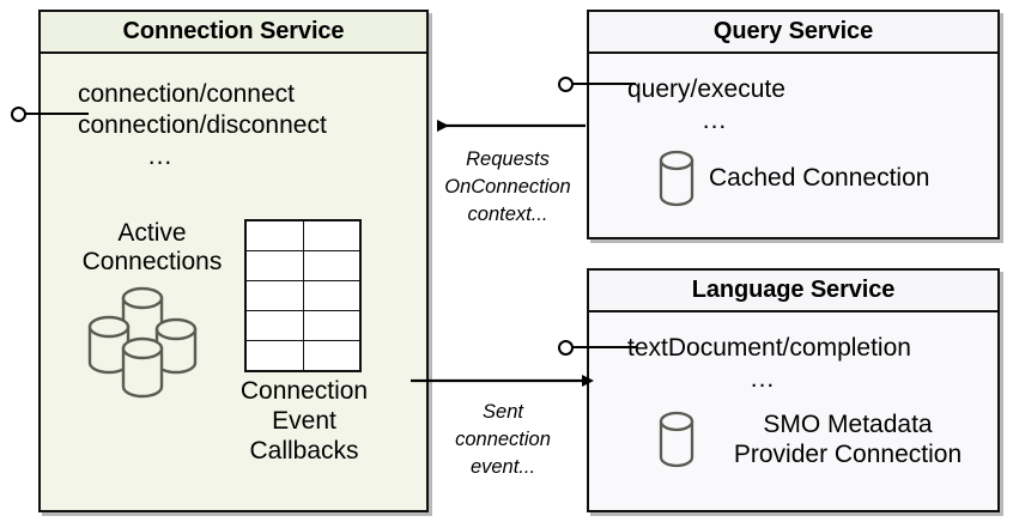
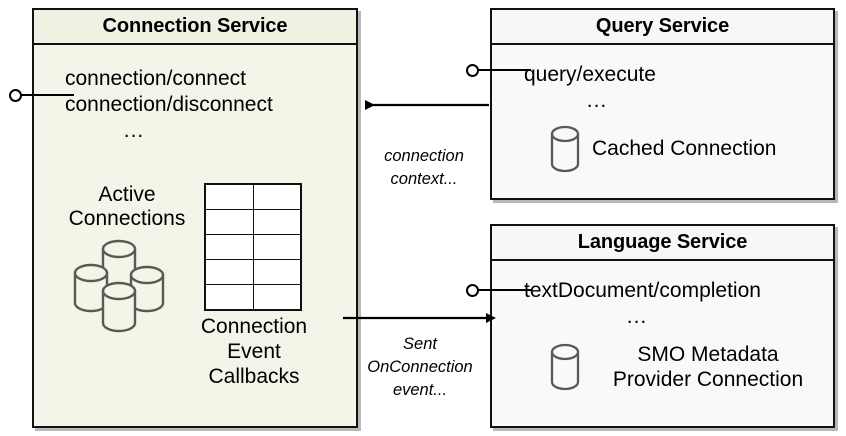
  Connection Service
  connection/connect
  connection/disconnect
  ...
  Active
  Connections
  Connection
  Event
  Callbacks
  Query Service
  query/execute
  ...
  Cached Connection
  Language Service
  extDocument/completion
  ...
  SMO Metadata
  Provider Connection
- Requests
- OnConnection
+ connection
  context...
  Sent
- connection
+ OnConnection
  event...
